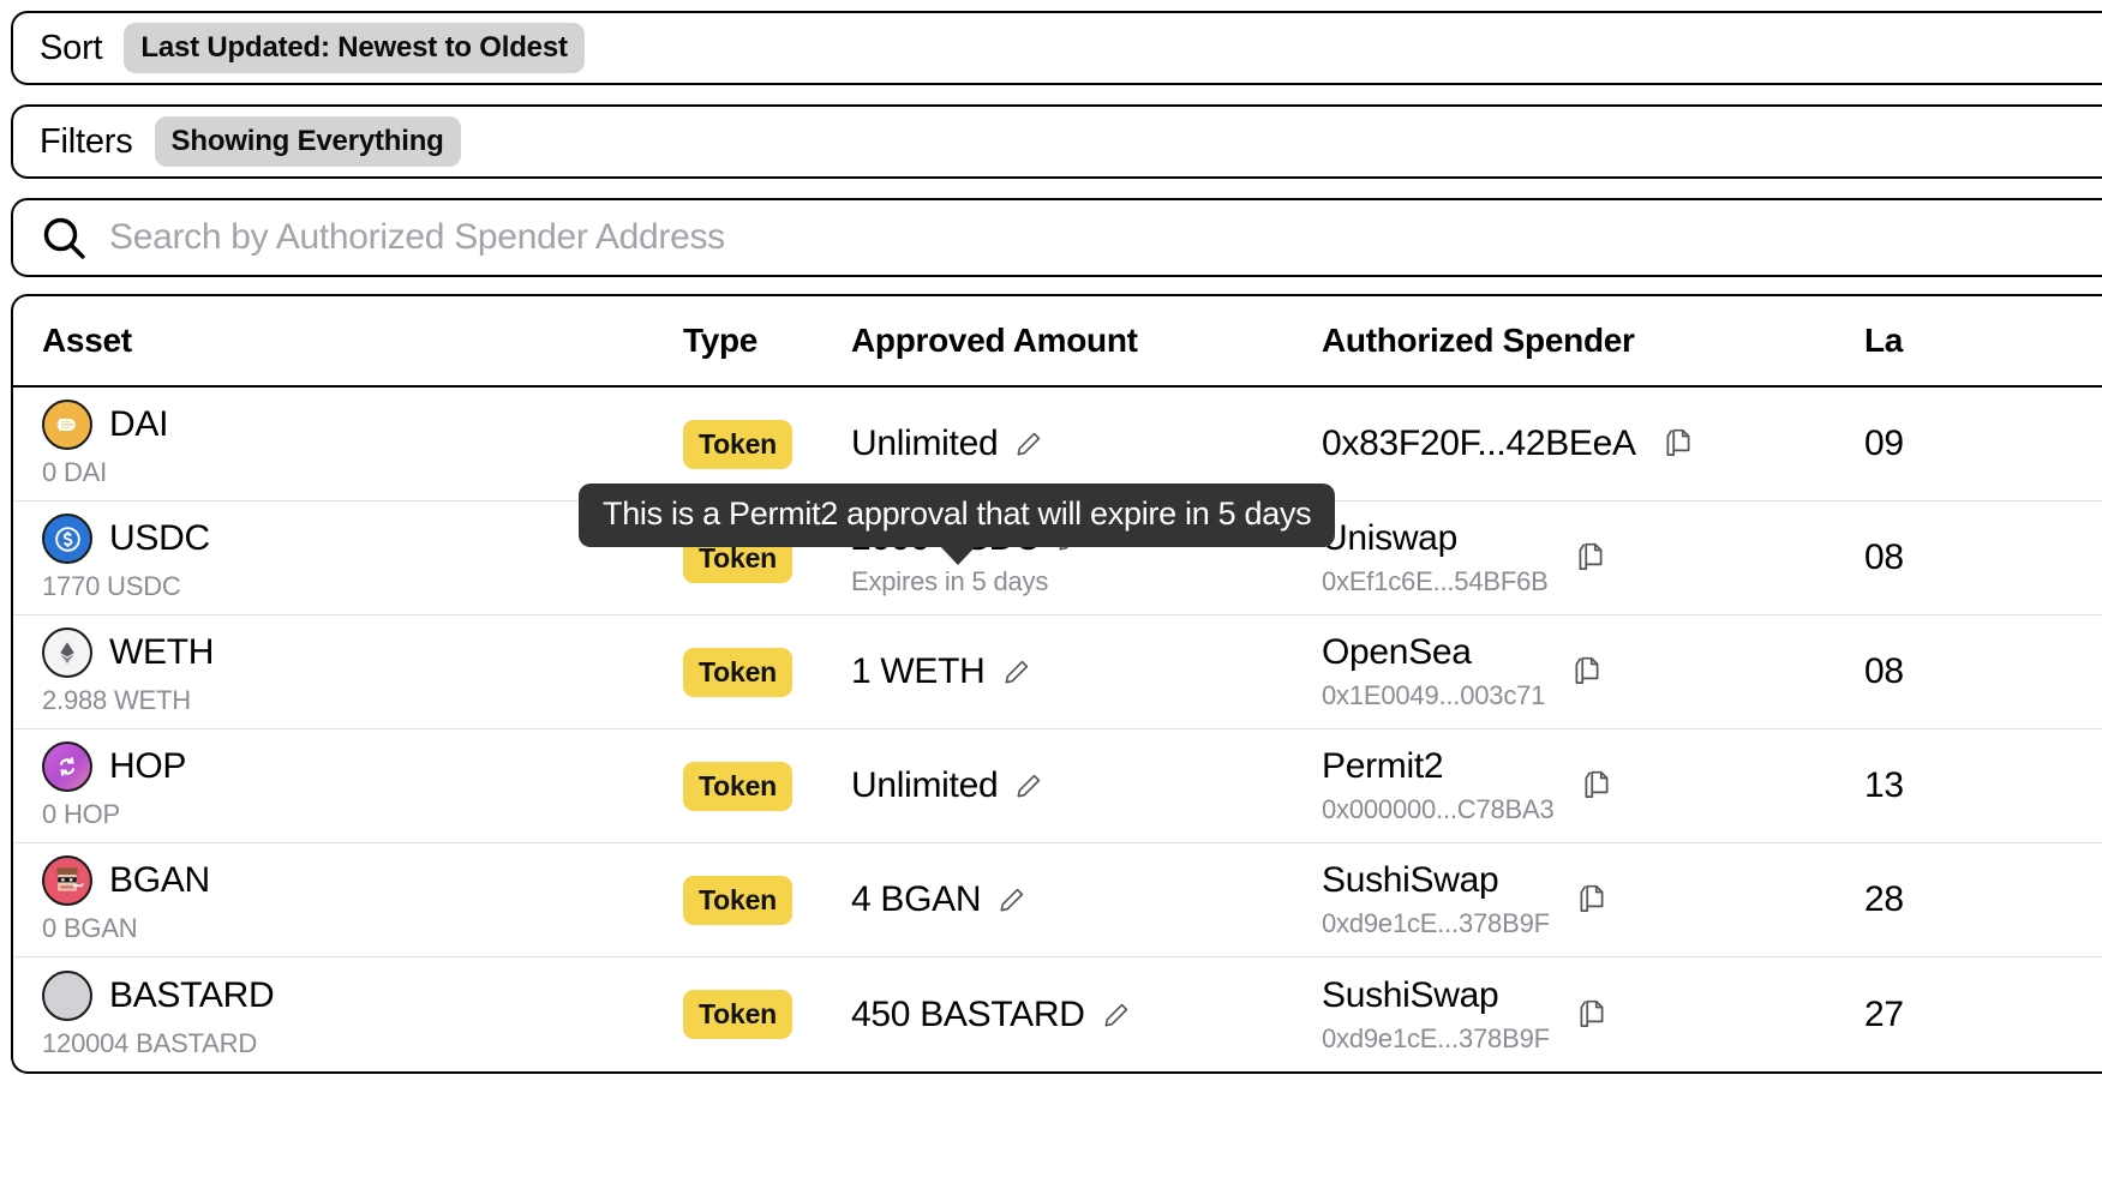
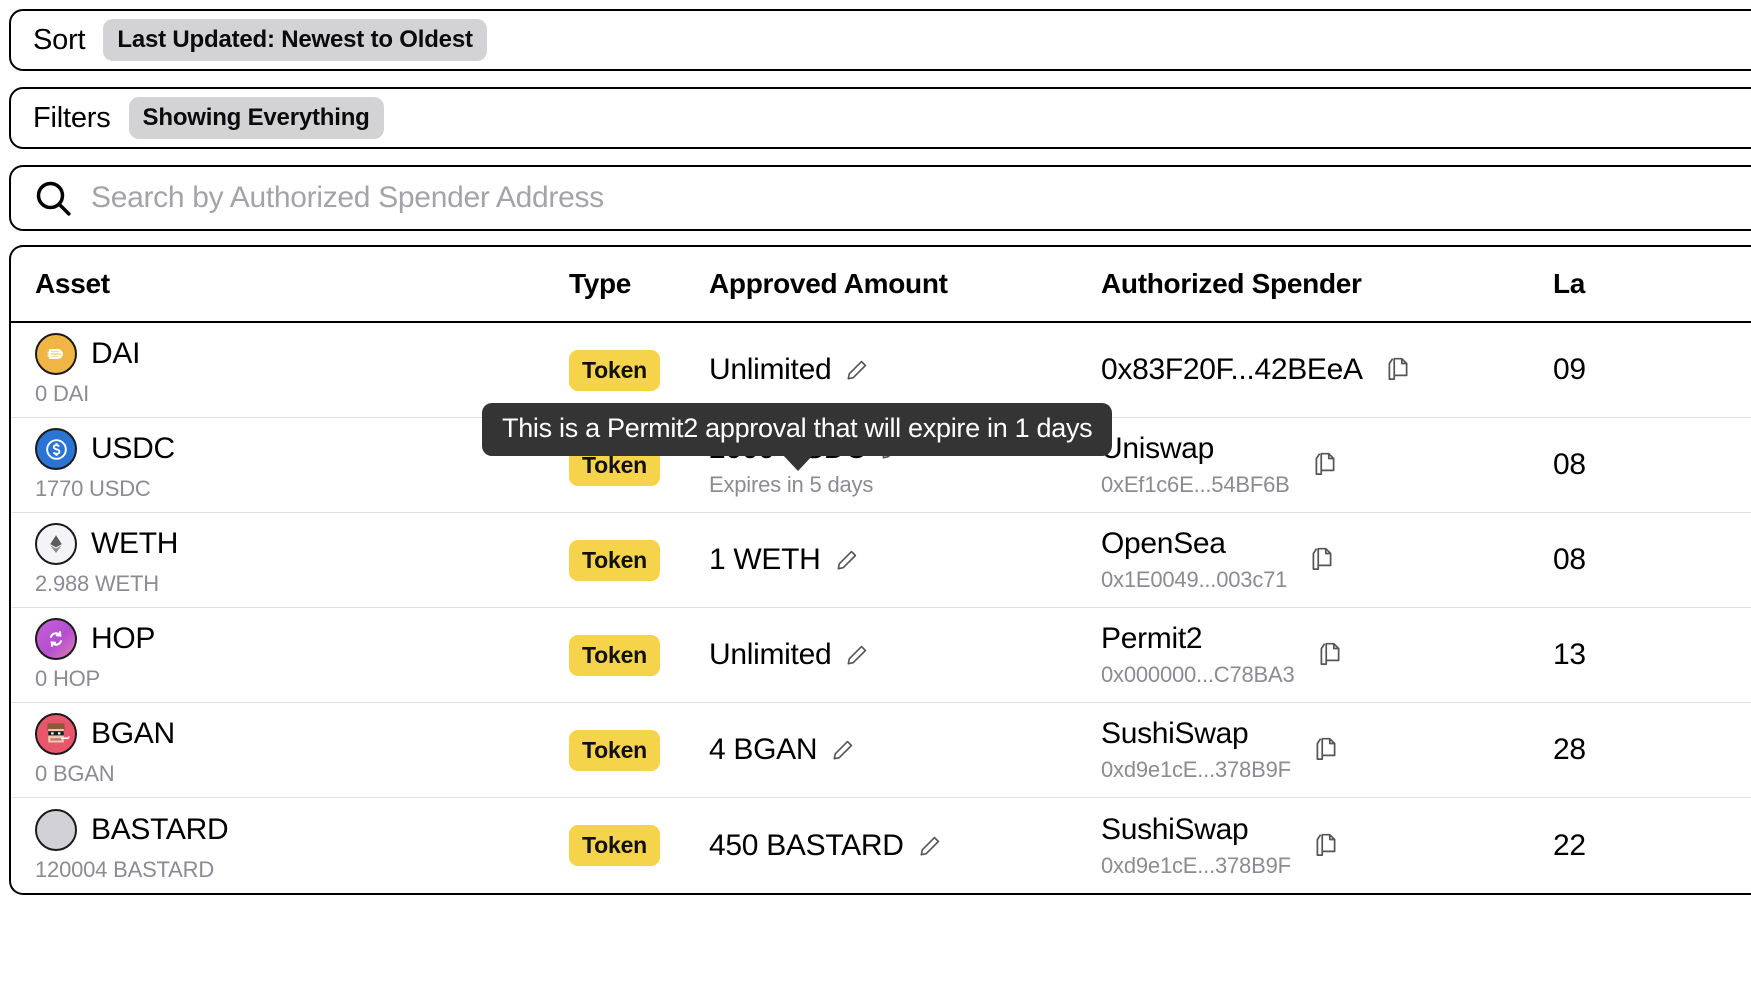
  Sort
  Last Updated: Newest to Oldest
  Filters
  Showing Everything
  Search by Authorized Spender Address
  Asset
  Type
  Approved Amount
  Authorized Spender
  La
  DAI
  0 DAI
  Token
  Unlimited
  0x83F20F...42BEeA
  09
  USDC
  1770 USDC
  Token
  Expires in 5 days
  Uniswap
  0xEf1c6E...54BF6B
  08
  WETH
  2.988 WETH
  Token
  1 WETH
  OpenSea
  0x1E0049...003c71
  08
  HOP
  0 HOP
  Token
  Unlimited
  Permit2
  0x000000...C78BA3
  13
  BGAN
  0 BGAN
  Token
  4 BGAN
  SushiSwap
  0xd9e1cE...378B9F
  28
  BASTARD
  120004 BASTARD
  Token
  450 BASTARD
  SushiSwap
  0xd9e1cE...378B9F
- 27
+ 22
- This is a Permit2 approval that will expire in 5 days
+ This is a Permit2 approval that will expire in 1 days
